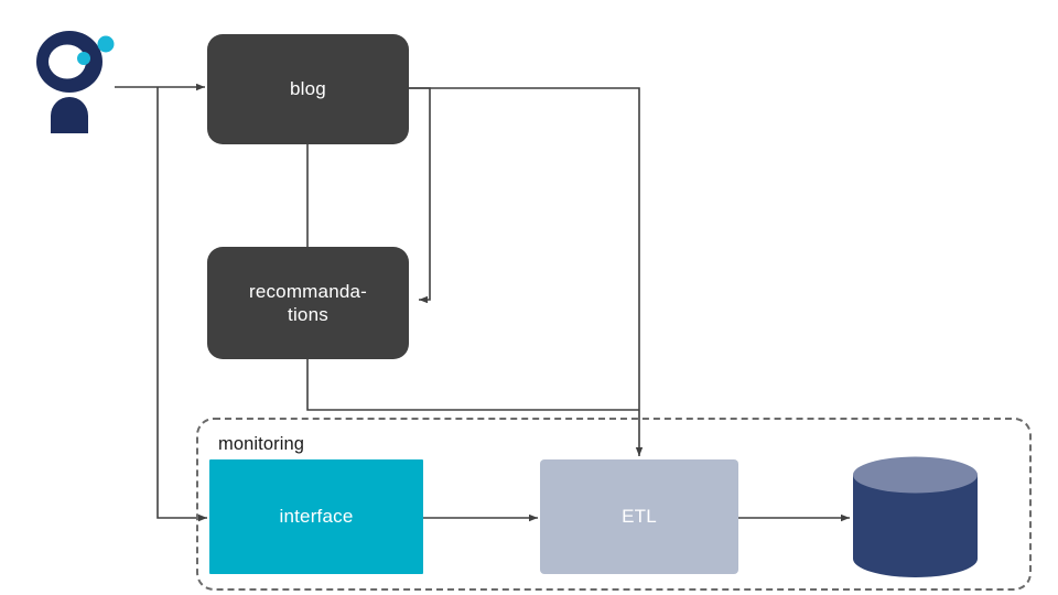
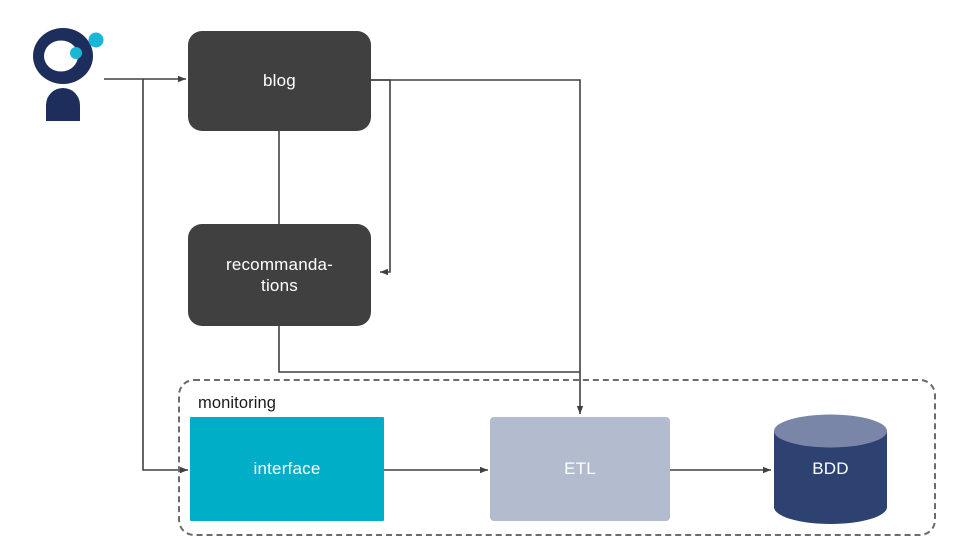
  monitoring
  blog
  recommanda-
  tions
  interface
  ETL
+ BDD
